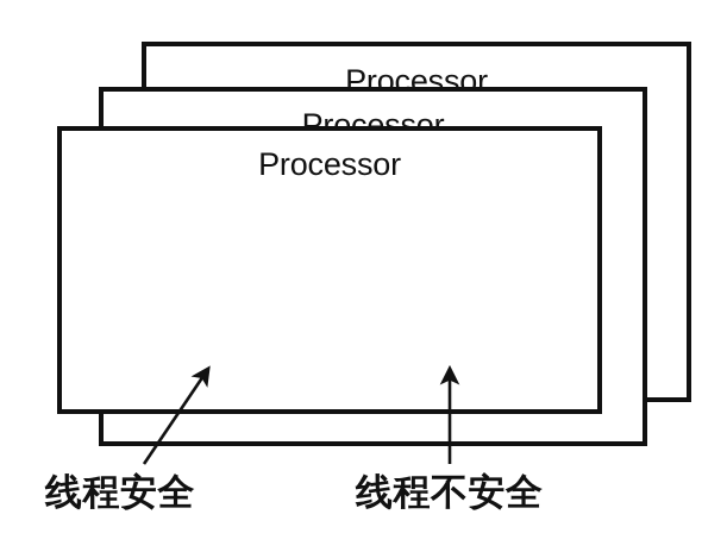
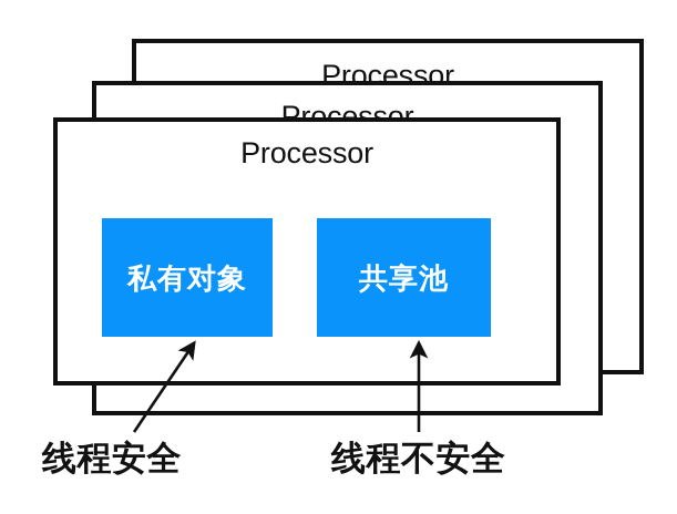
  Processor
  Processor
  Processor
+ 私有对象
+ 共享池
  线程安全
  线程不安全
